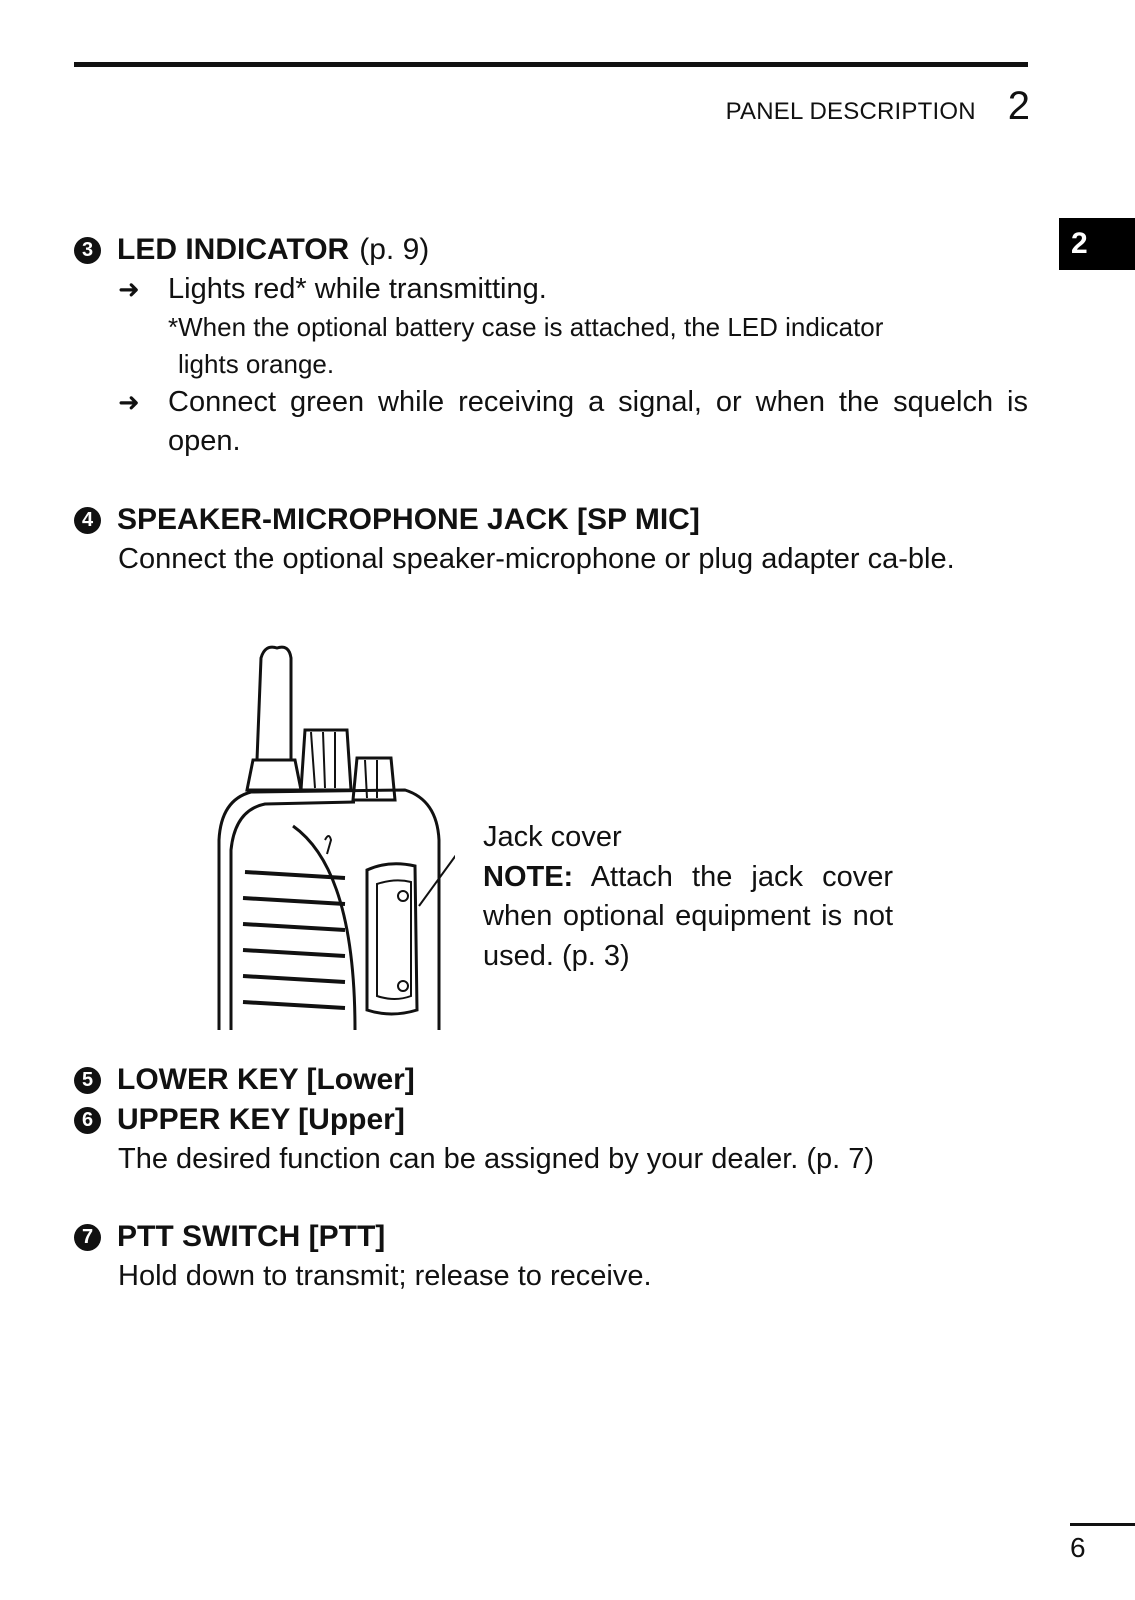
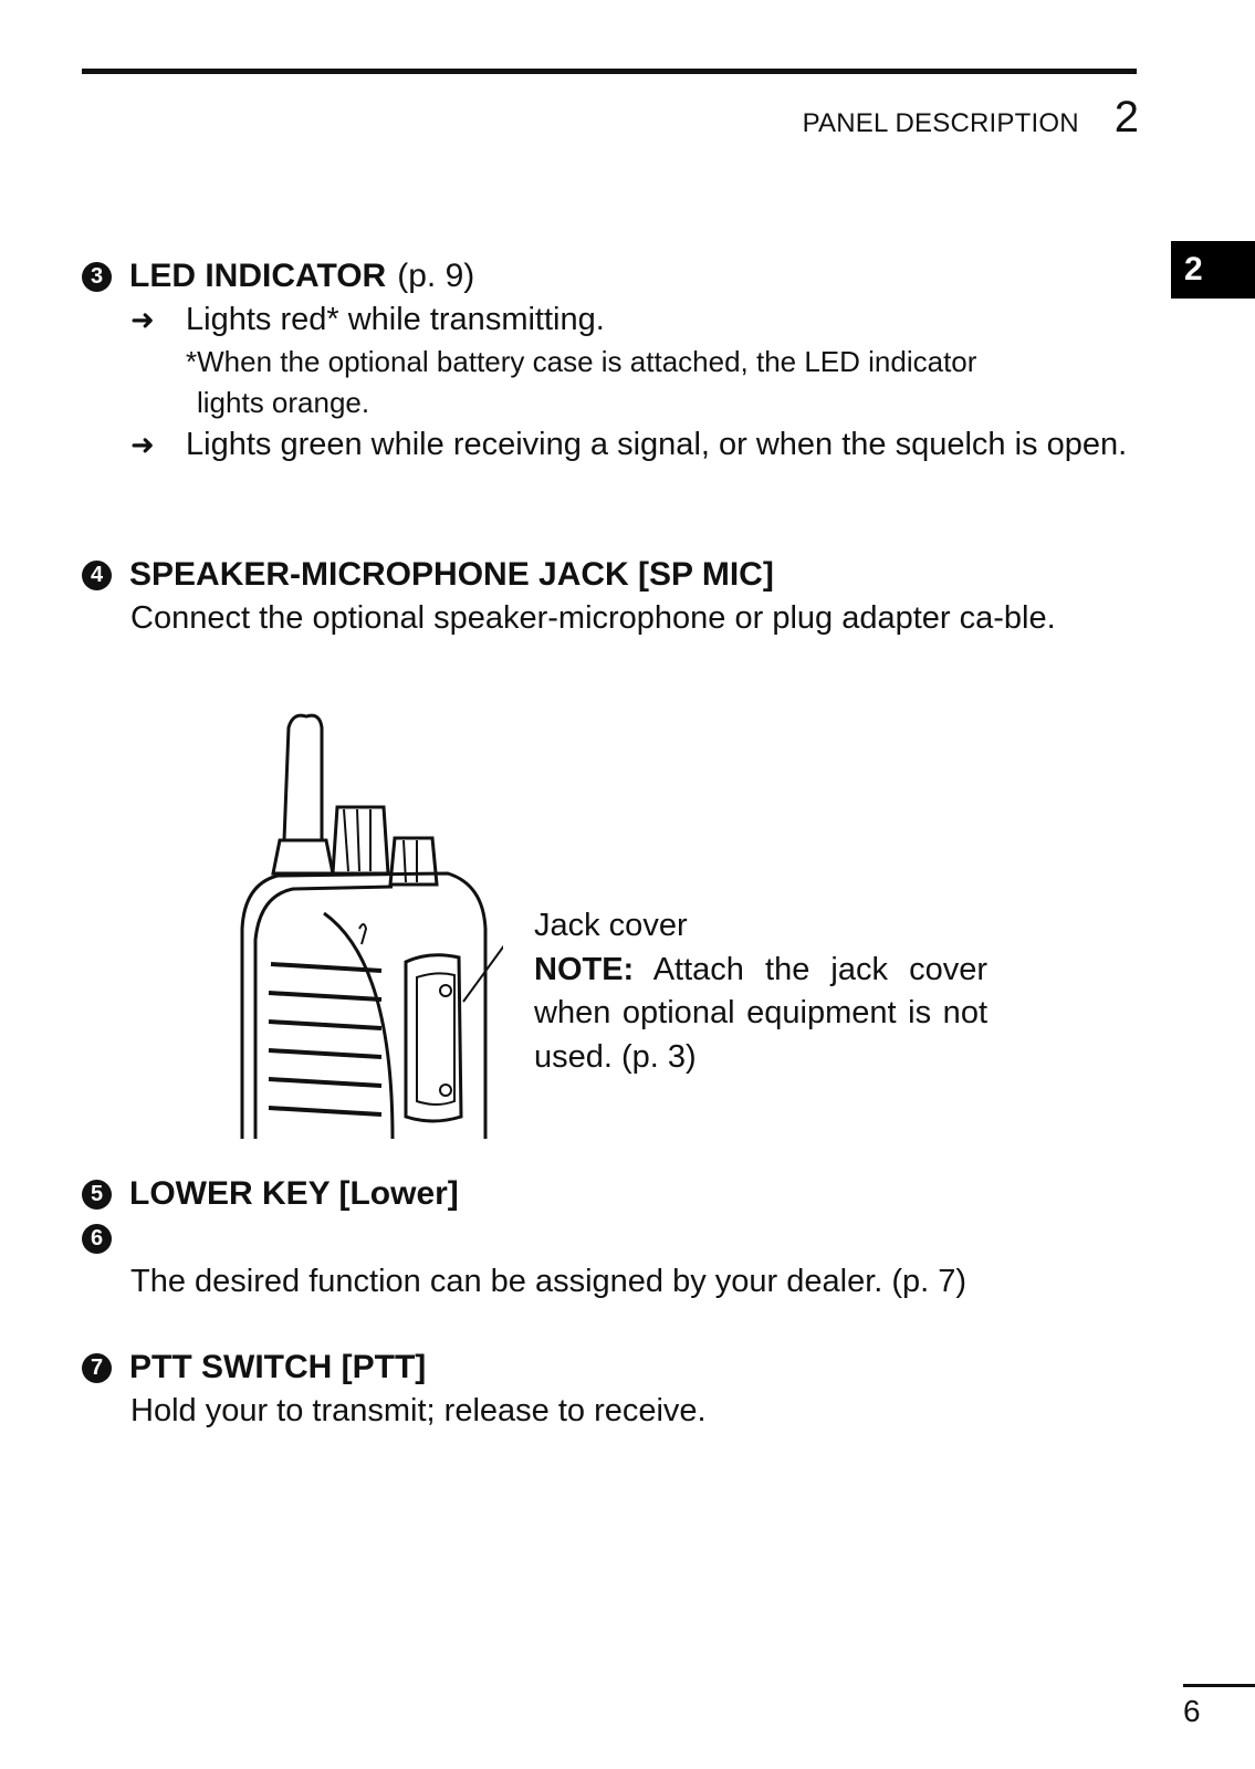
  PANEL DESCRIPTION
  2
  2
  3
  LED INDICATOR
  (p. 9)
  ➜
  Lights red* while transmitting.
  *When the optional battery case is attached, the LED indicator
  lights orange.
  ➜
- Connect green while receiving a signal, or when the squelch is open.
+ Lights green while receiving a signal, or when the squelch is open.
  4
  SPEAKER-MICROPHONE JACK [SP MIC]
  Connect the optional speaker-microphone or plug adapter ca-ble.
  Jack cover
  NOTE: Attach the jack cover when optional equipment is not used. (p. 3)
  5
  LOWER KEY [Lower]
  6
- UPPER KEY [Upper]
  The desired function can be assigned by your dealer. (p. 7)
  7
  PTT SWITCH [PTT]
- Hold down to transmit; release to receive.
+ Hold your to transmit; release to receive.
  6
